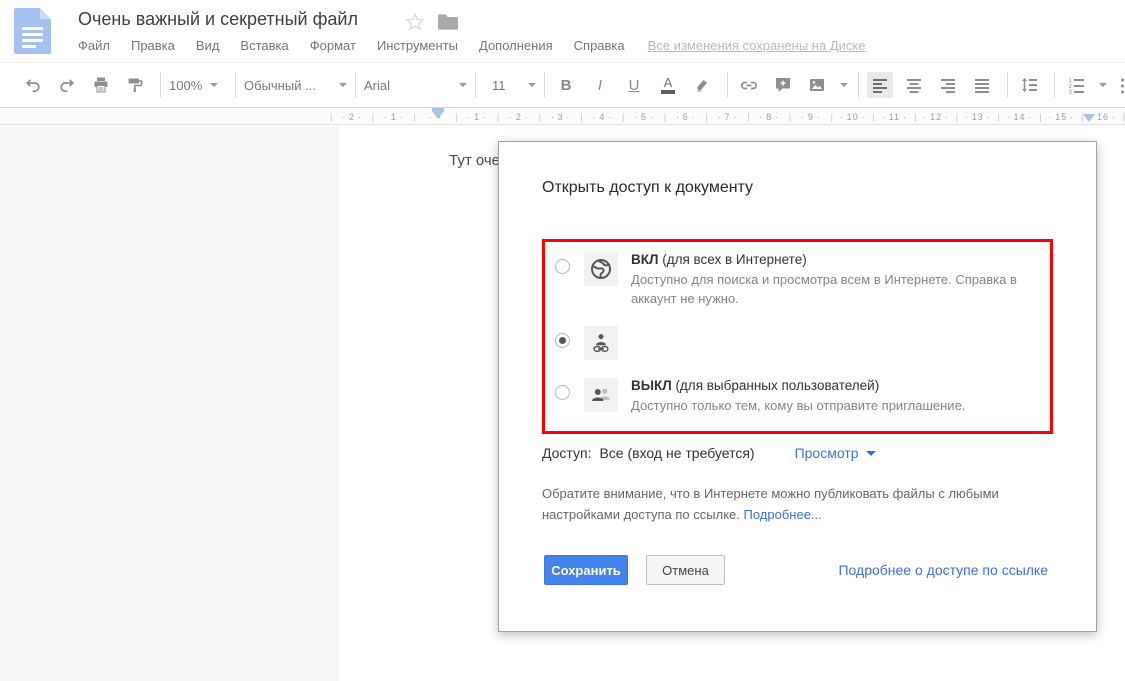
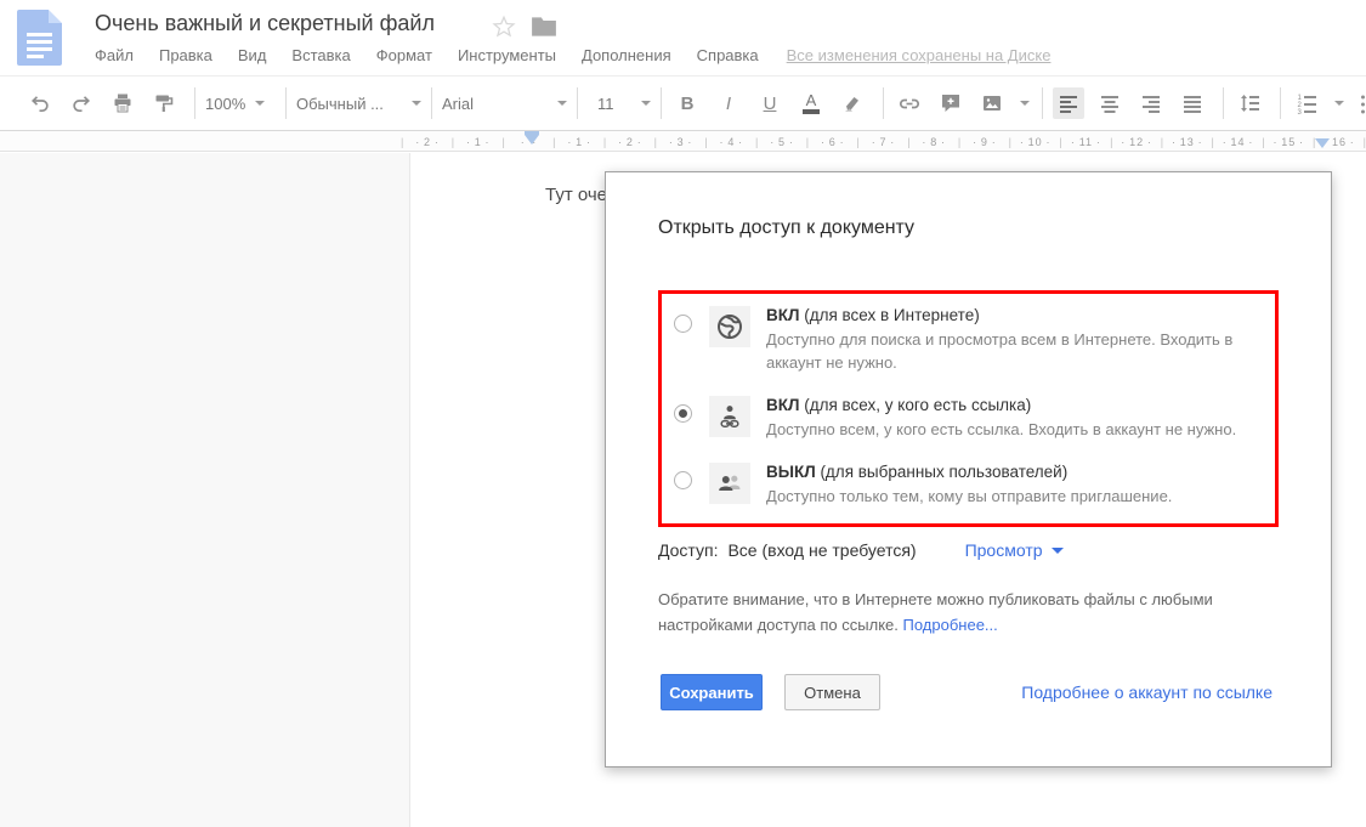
  Очень важный и секретный файл
  Файл
  Правка
  Вид
  Вставка
  Формат
  Инструменты
  Дополнения
  Справка
  Все изменения сохранены на Диске
  100%
  Обычный ...
  Arial
  11
  B
  I
  U
  A
  |
  · 2 ·
  |
  · 1 ·
  |
  |
  · 1 ·
  |
  · 2 ·
  |
  · 3 ·
  |
  · 4 ·
  |
  · 5 ·
  |
  · 6 ·
  |
  · 7 ·
  |
  · 8 ·
  |
  · 9 ·
  |
  · 10 ·
  |
  · 11 ·
  |
  · 12 ·
  |
  · 13 ·
  |
  · 14 ·
  |
  · 15 ·
  |
  · 16 ·
  |
  Тут оче
  Открыть доступ к документу
  ВКЛ (для всех в Интернете)
- Доступно для поиска и просмотра всем в Интернете. Справка в аккаунт не нужно.
+ Доступно для поиска и просмотра всем в Интернете. Входить в аккаунт не нужно.
+ ВКЛ (для всех, у кого есть ссылка)
+ Доступно всем, у кого есть ссылка. Входить в аккаунт не нужно.
  ВЫКЛ (для выбранных пользователей)
  Доступно только тем, кому вы отправите приглашение.
  Доступ:
  Все (вход не требуется)
  Просмотр
  Обратите внимание, что в Интернете можно публиковать файлы с любыми настройками доступа по ссылке. Подробнее...
  Сохранить
  Отмена
- Подробнее о доступе по ссылке
+ Подробнее о аккаунт по ссылке
